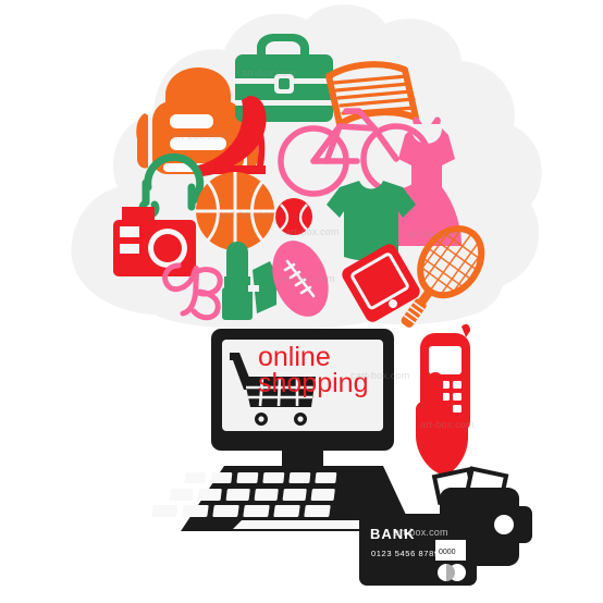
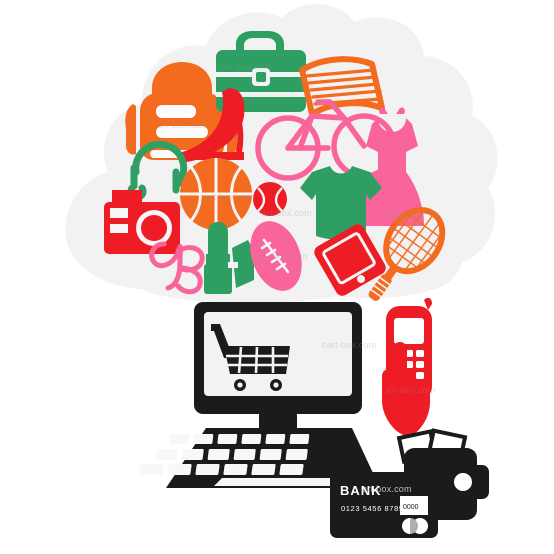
- online
- shopping
  BANK
  0123 5456 878
  art-box.com
  art-box.com
  part-box.com
  art-box.com
  art-box.com
  art-box.com
  cart-box.com
  art-box.com
  art-box.com
